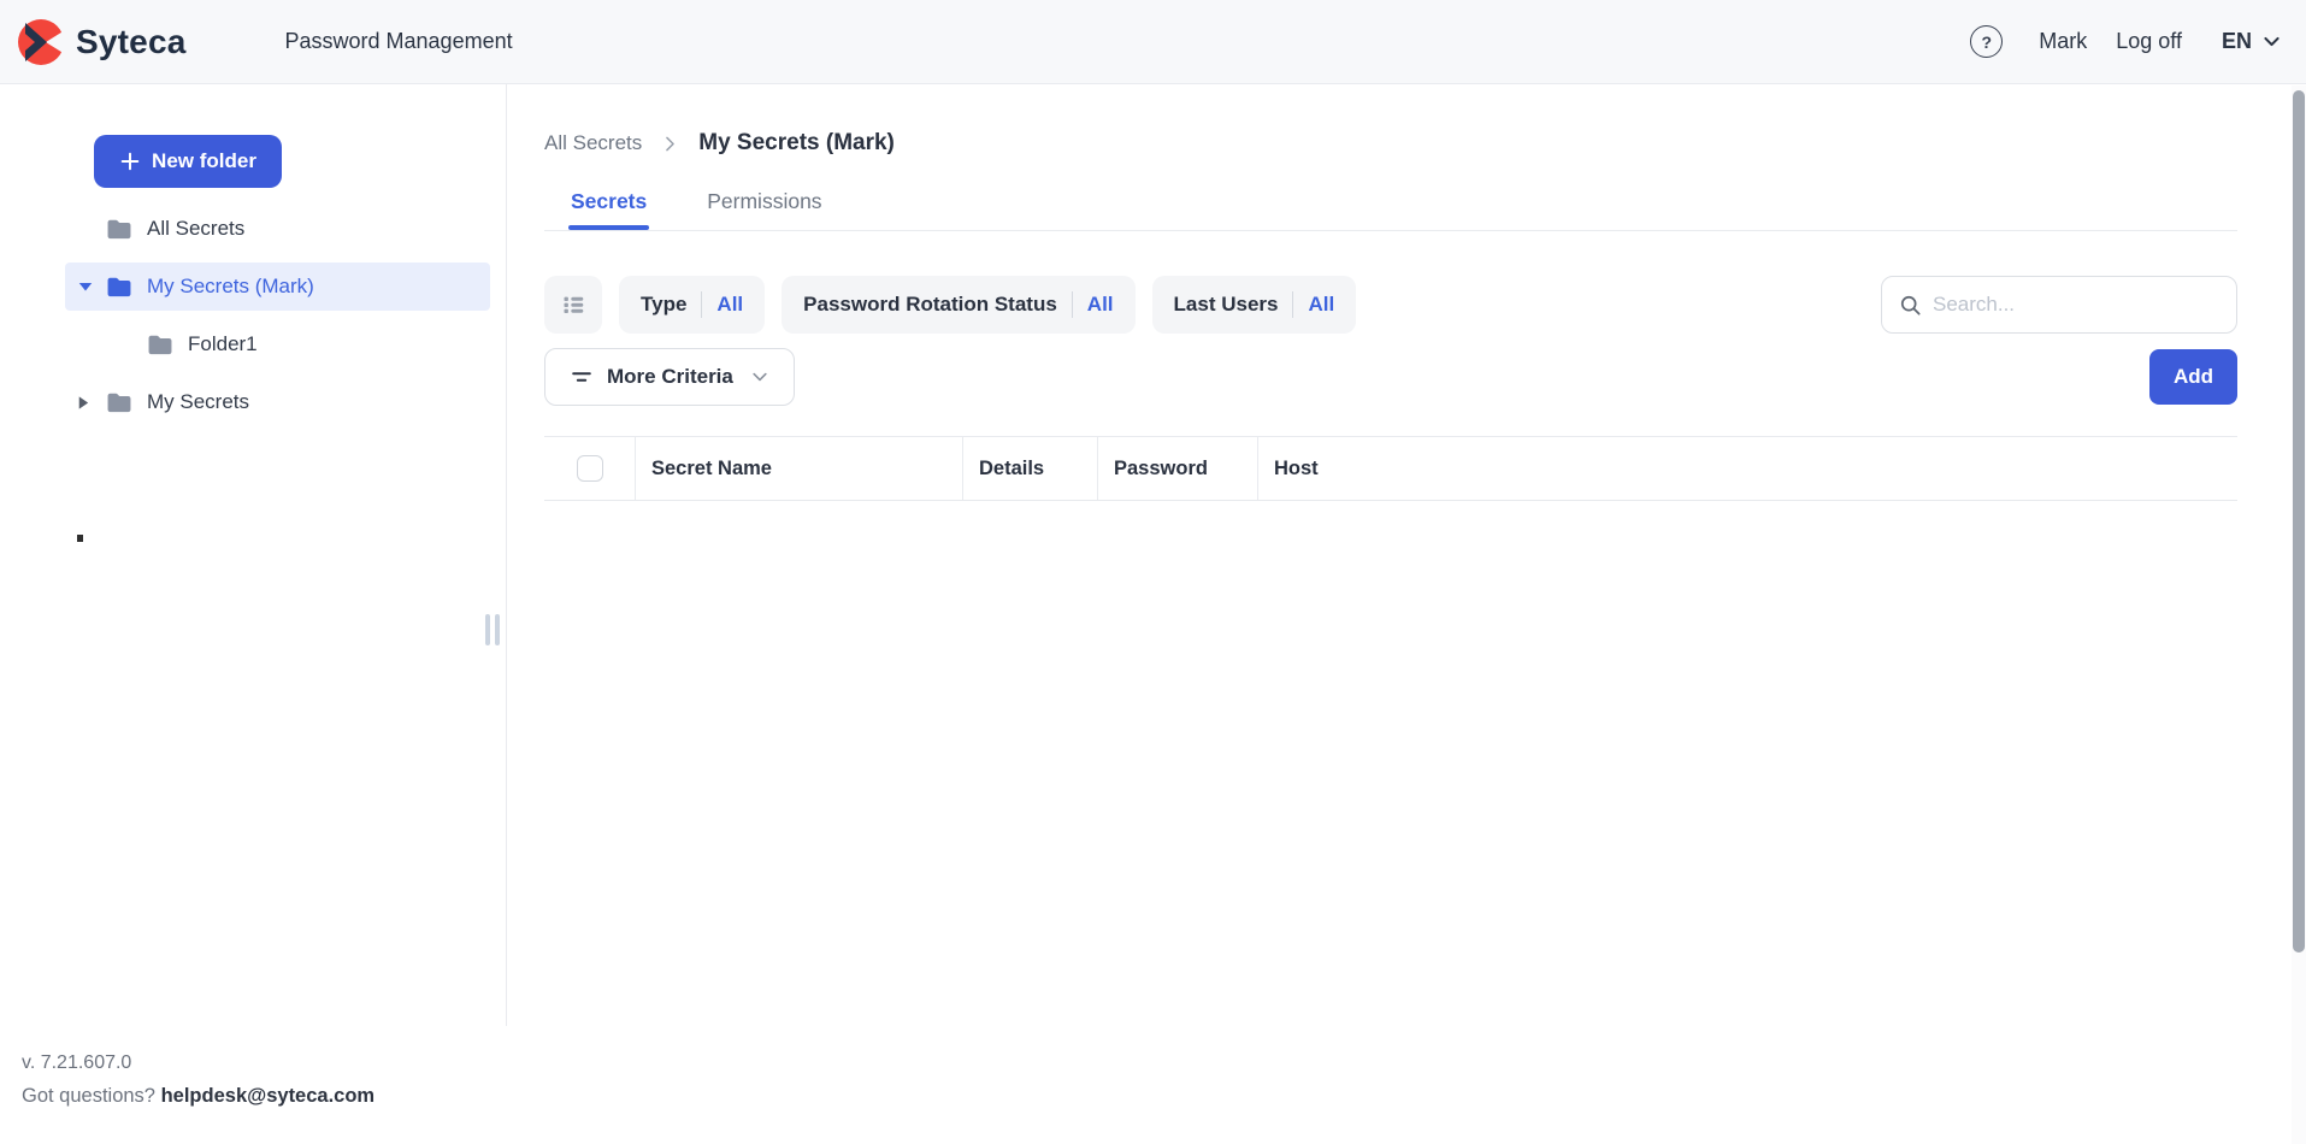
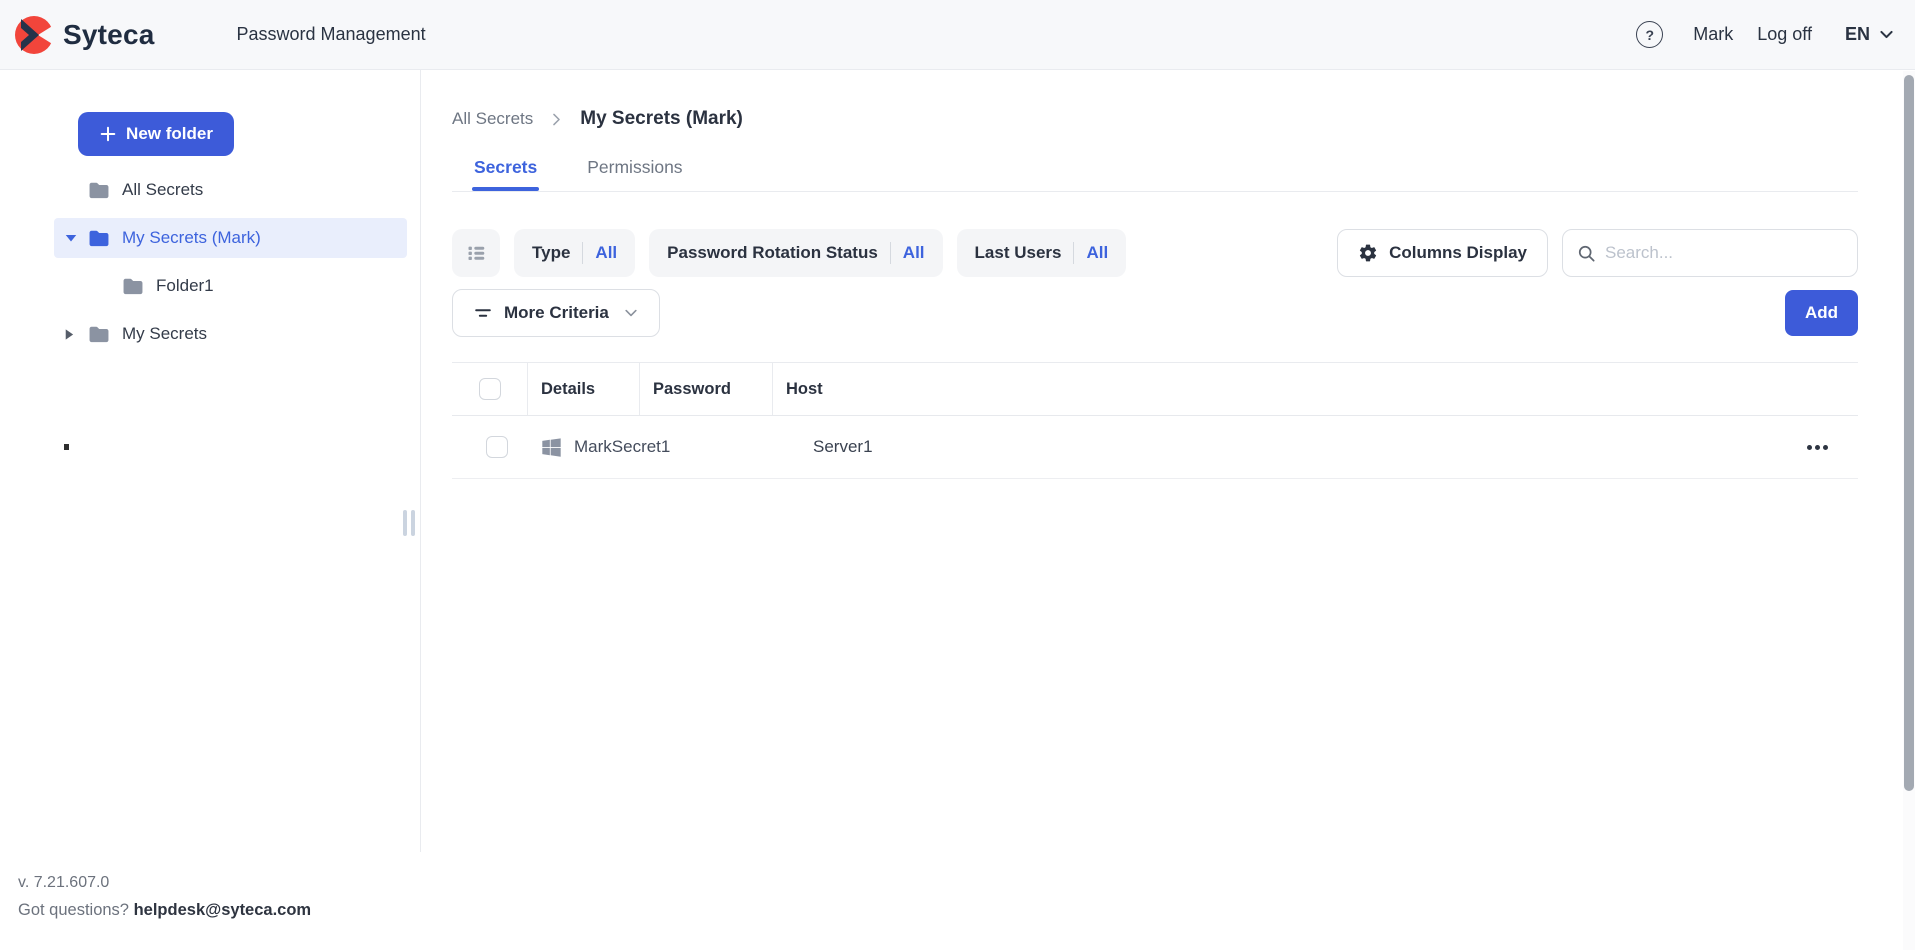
  Syteca
  Password Management
  ?
  Mark
  Log off
  EN
  New folder
  All Secrets
  My Secrets (Mark)
  Folder1
  My Secrets
  v. 7.21.607.0
  Got questions? helpdesk@syteca.com
  All Secrets
  My Secrets (Mark)
  Secrets
  Permissions
  Type
  All
  Password Rotation Status
  All
  Last Users
  All
+ Columns Display
  Search...
  More Criteria
  Add
- Secret Name
  Details
  Password
  Host
+ MarkSecret1
+ Server1
